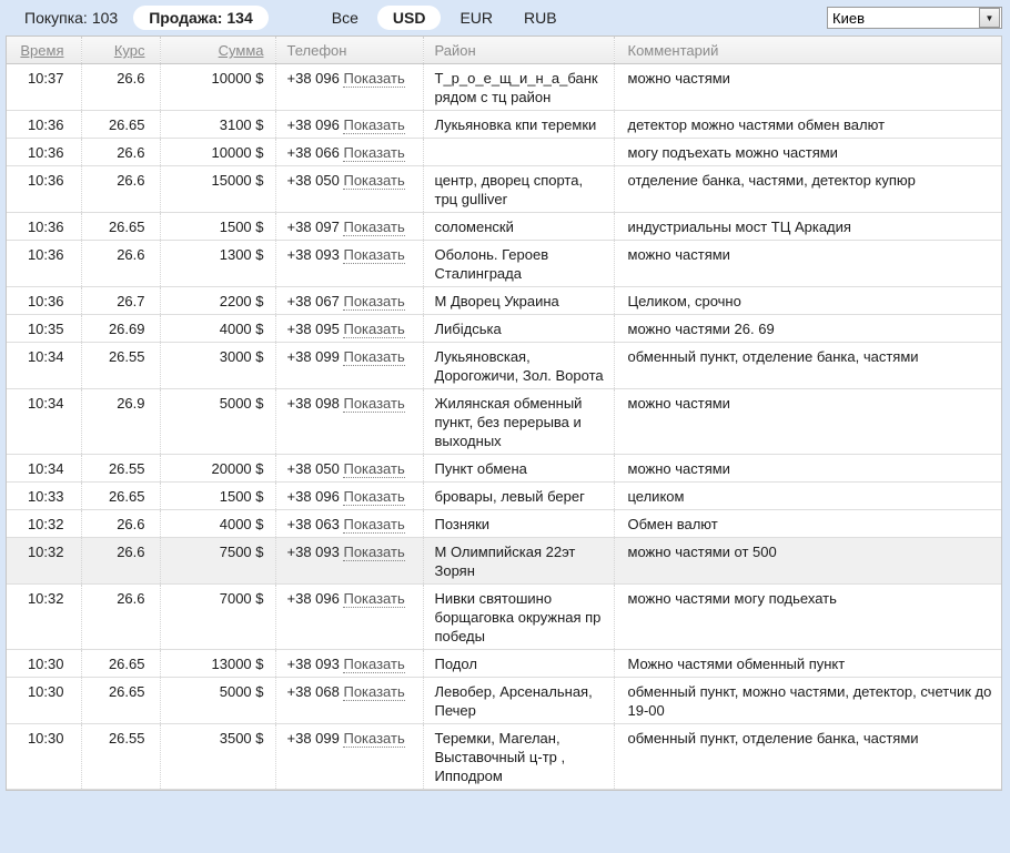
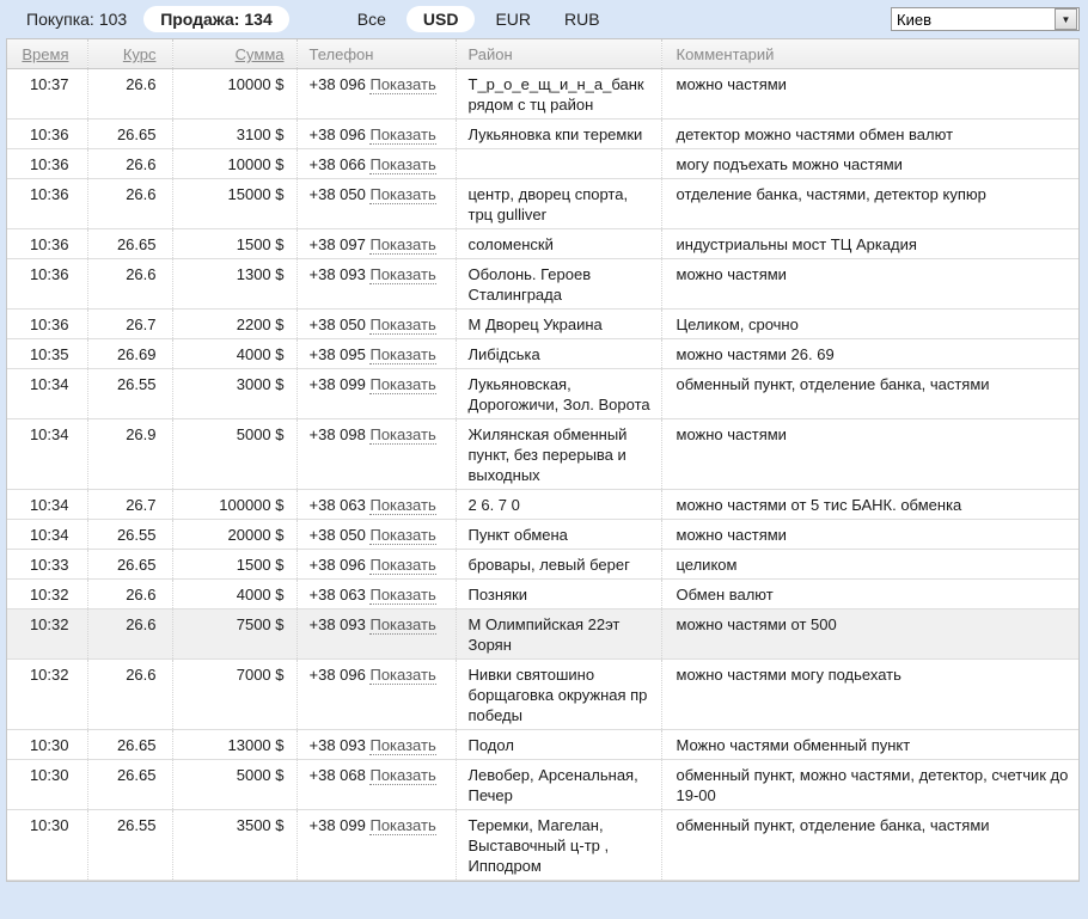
  Покупка: 103
  Продажа: 134
  Все
  USD
  EUR
  RUB
  Киев
  ▼
  Время	Курс	Сумма	Телефон	Район	Комментарий
  10:37	26.6	10000 $	+38 096 Показать	Т_р_о_е_щ_и_н_а_банк рядом с тц район	можно частями
  10:36	26.65	3100 $	+38 096 Показать	Лукьяновка кпи теремки	детектор можно частями обмен валют
  10:36	26.6	10000 $	+38 066 Показать		могу подъехать можно частями
  10:36	26.6	15000 $	+38 050 Показать	центр, дворец спорта, трц gulliver	отделение банка, частями, детектор купюр
  10:36	26.65	1500 $	+38 097 Показать	соломенскй	индустриальны мост ТЦ Аркадия
  10:36	26.6	1300 $	+38 093 Показать	Оболонь. Героев Сталинграда	можно частями
- 10:36	26.7	2200 $	+38 067 Показать	М Дворец Украина	Целиком, срочно
+ 10:36	26.7	2200 $	+38 050 Показать	М Дворец Украина	Целиком, срочно
  10:35	26.69	4000 $	+38 095 Показать	Либідська	можно частями 26. 69
  10:34	26.55	3000 $	+38 099 Показать	Лукьяновская, Дорогожичи, Зол. Ворота	обменный пункт, отделение банка, частями
  10:34	26.9	5000 $	+38 098 Показать	Жилянская обменный пункт, без перерыва и выходных	можно частями
+ 10:34	26.7	100000 $	+38 063 Показать	2 6. 7 0	можно частями от 5 тис БАНК. обменка
  10:34	26.55	20000 $	+38 050 Показать	Пункт обмена	можно частями
  10:33	26.65	1500 $	+38 096 Показать	бровары, левый берег	целиком
  10:32	26.6	4000 $	+38 063 Показать	Позняки	Обмен валют
  10:32	26.6	7500 $	+38 093 Показать	М Олимпийская 22эт Зорян	можно частями от 500
  10:32	26.6	7000 $	+38 096 Показать	Нивки святошино борщаговка окружная пр победы	можно частями могу подьехать
  10:30	26.65	13000 $	+38 093 Показать	Подол	Можно частями обменный пункт
  10:30	26.65	5000 $	+38 068 Показать	Левобер, Арсенальная, Печер	обменный пункт, можно частями, детектор, счетчик до 19-00
  10:30	26.55	3500 $	+38 099 Показать	Теремки, Магелан, Выставочный ц-тр , Ипподром	обменный пункт, отделение банка, частями
